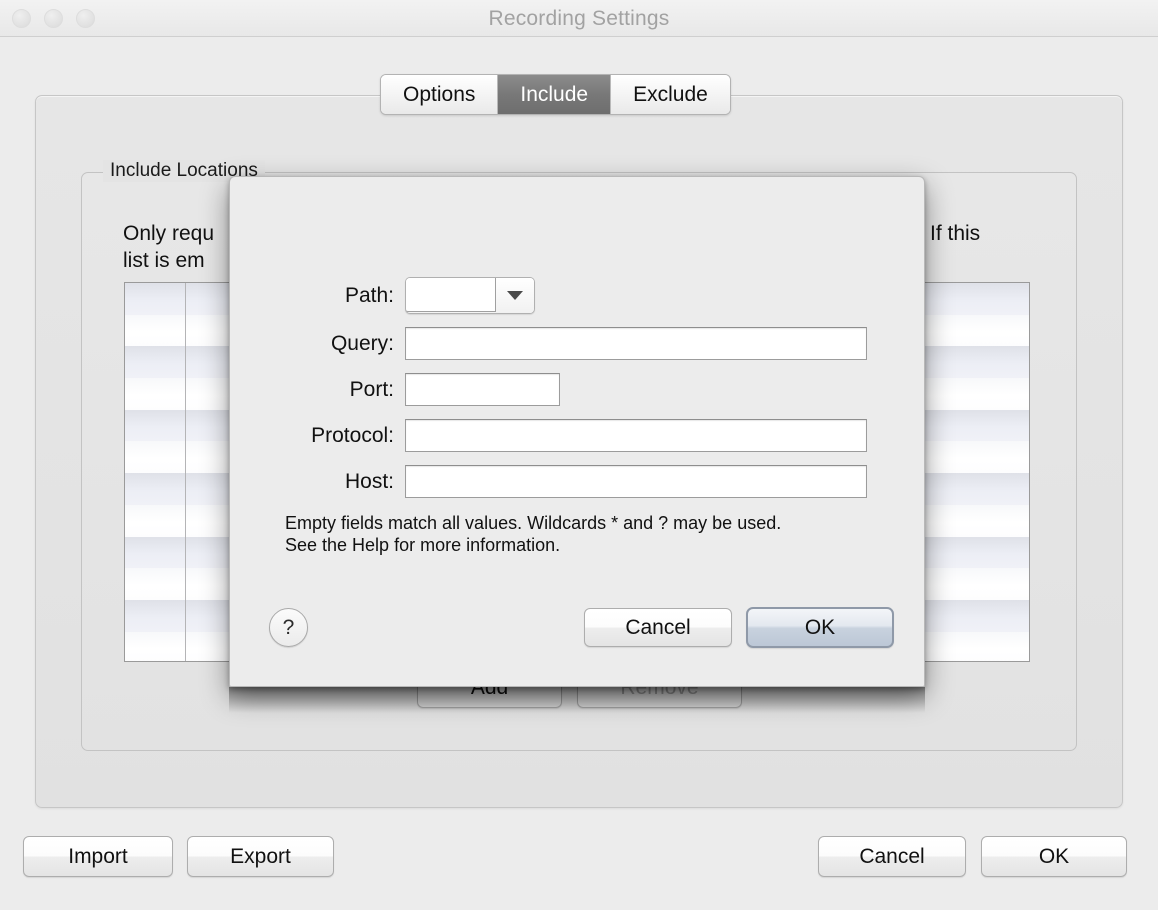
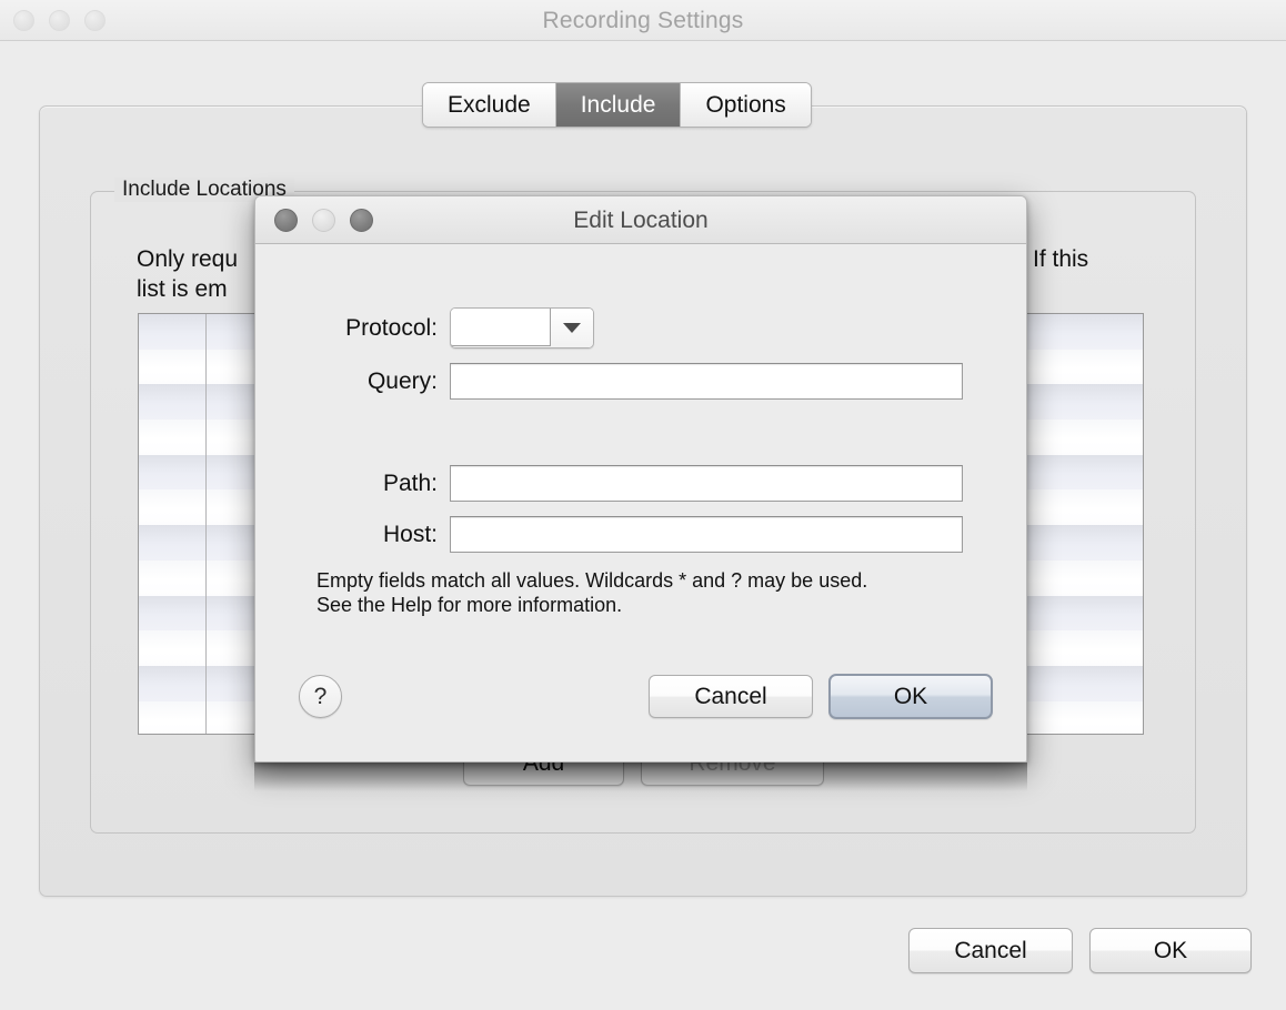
  Recording Settings
- Options
+ Exclude
  Include
- Exclude
+ Options
  Include Locations
  Only requ
  list is em
  If this
- Import
- Export
  Cancel
  OK
+ Edit Location
- Path:
+ Protocol:
  Query:
- Port:
- Protocol:
+ Path:
  Host:
  Empty fields match all values. Wildcards * and ? may be used.
  See the Help for more information.
  ?
  Cancel
  OK
